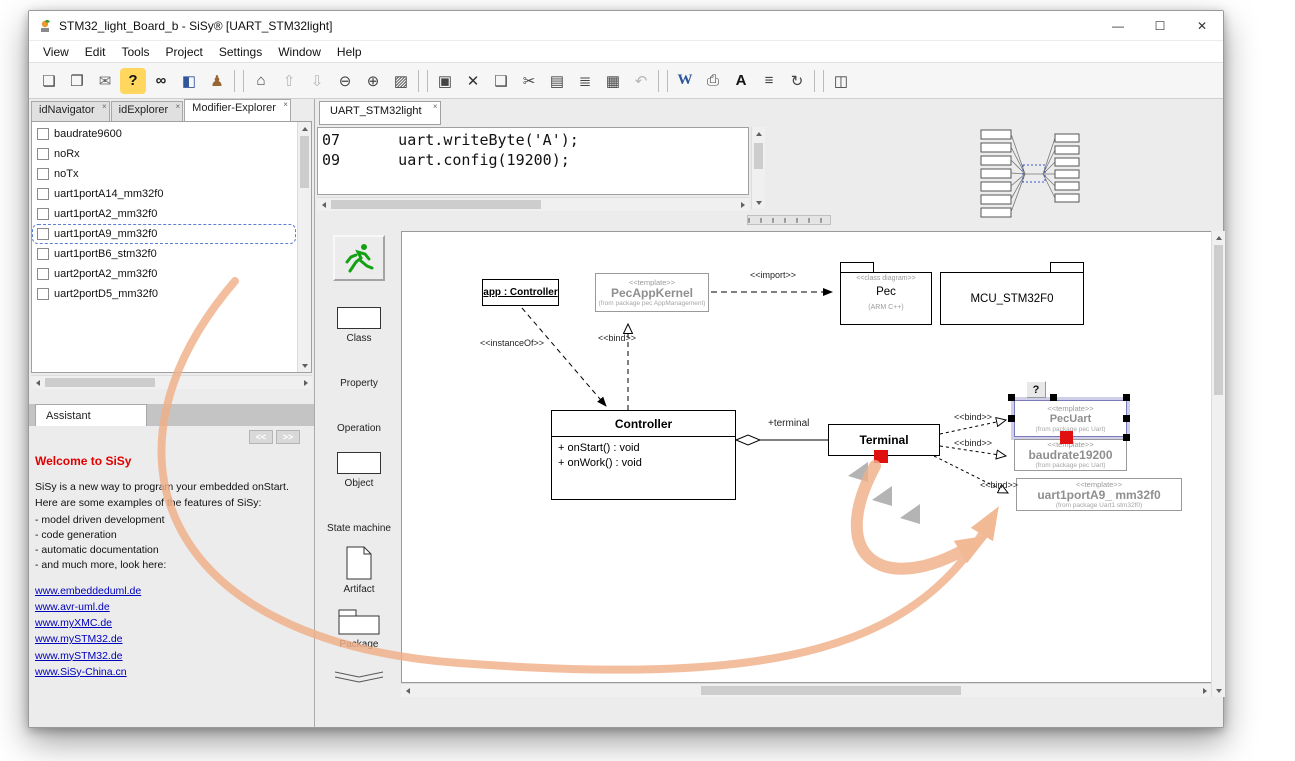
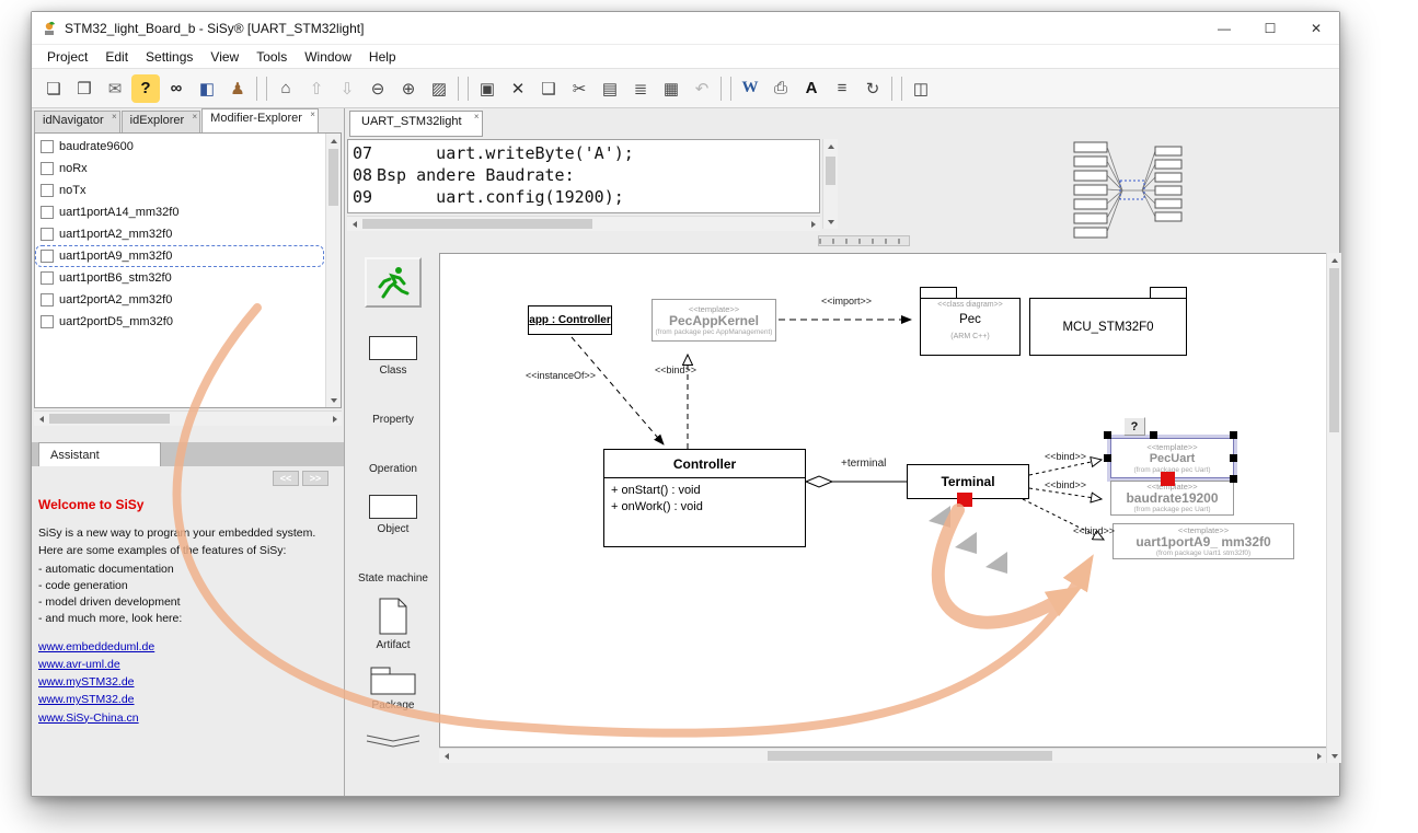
  STM32_light_Board_b - SiSy® [UART_STM32light]
  —
  ☐
  ✕
- View
+ Project
  Edit
- Tools
+ Settings
- Project
+ View
- Settings
+ Tools
  Window
  Help
  ❏
  ❒
  ✉
  ?
  ∞
  ◧
  ♟
  ⌂
  ⇧
  ⇩
  ⊖
  ⊕
  ▨
  ▣
  ✕
  ❑
  ✂
  ▤
  ≣
  ▦
  ↶
  W
  ⎙
  A
  ≡
  ↻
  ◫
  idNavigator
  ×
  idExplorer
  ×
  Modifier-Explorer
  ×
  baudrate9600
  noRx
  noTx
  uart1portA14_mm32f0
  uart1portA2_mm32f0
  uart1portA9_mm32f0
  uart1portB6_stm32f0
  uart2portA2_mm32f0
  uart2portD5_mm32f0
  Assistant
  <<
  >>
  Welcome to SiSy
- SiSy is a new way to program your embedded onStart. Here are some examples of the features of SiSy:
+ SiSy is a new way to program your embedded system. Here are some examples of the features of SiSy:
- - model driven development
+ - automatic documentation
  - code generation
- - automatic documentation
+ - model driven development
  - and much more, look here:
  www.embeddeduml.de
  www.avr-uml.de
- www.myXMC.de
  www.mySTM32.de
  www.mySTM32.de
  www.SiSy-China.cn
  UART_STM32light
  ×
  07
  uart.writeByte('A');
+ 08
+ Bsp andere Baudrate:
  09
  uart.config(19200);
  Class
  Property
  Operation
  Object
  State machine
  Artifact
  Package
  app : Controller
  <<template>>
  PecAppKernel
  Pec
  MCU_STM32F0
  Controller
  + onStart() : void
  + onWork() : void
  Terminal
  ?
  <<template>>
  PecUart
  <<template>>
  baudrate19200
  <<template>>
  uart1portA9_ mm32f0
  <<import>>
  <<instanceOf>>
  <<bind>>
  +terminal
  <<bind>>
  <<bind>>
  <<bind>>
